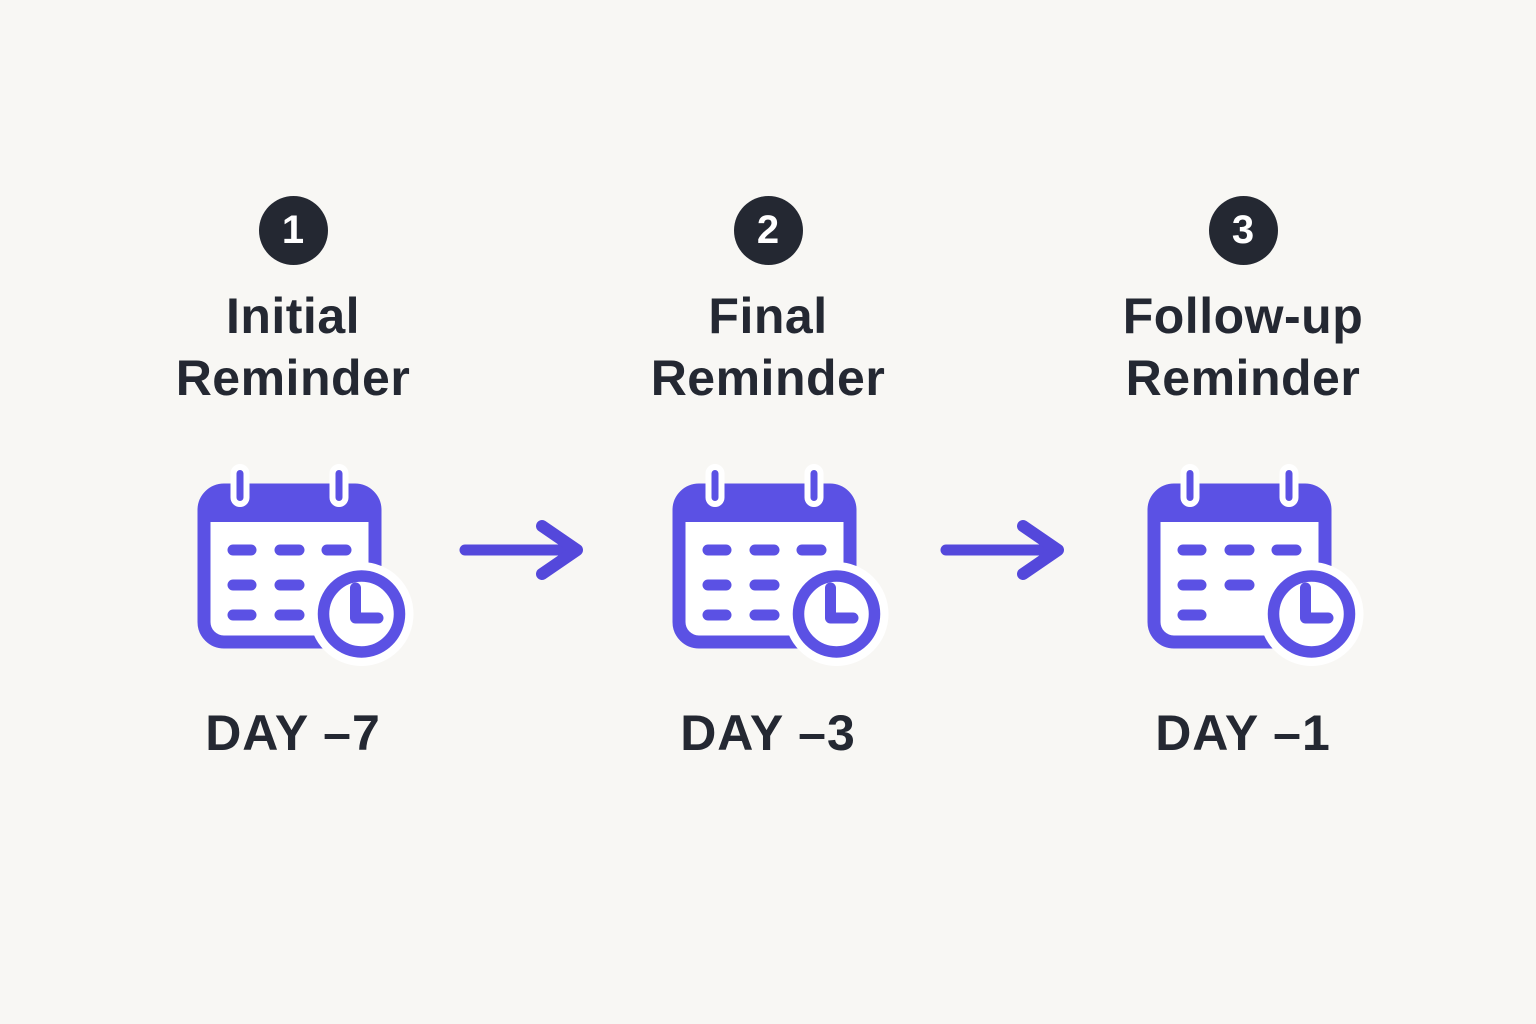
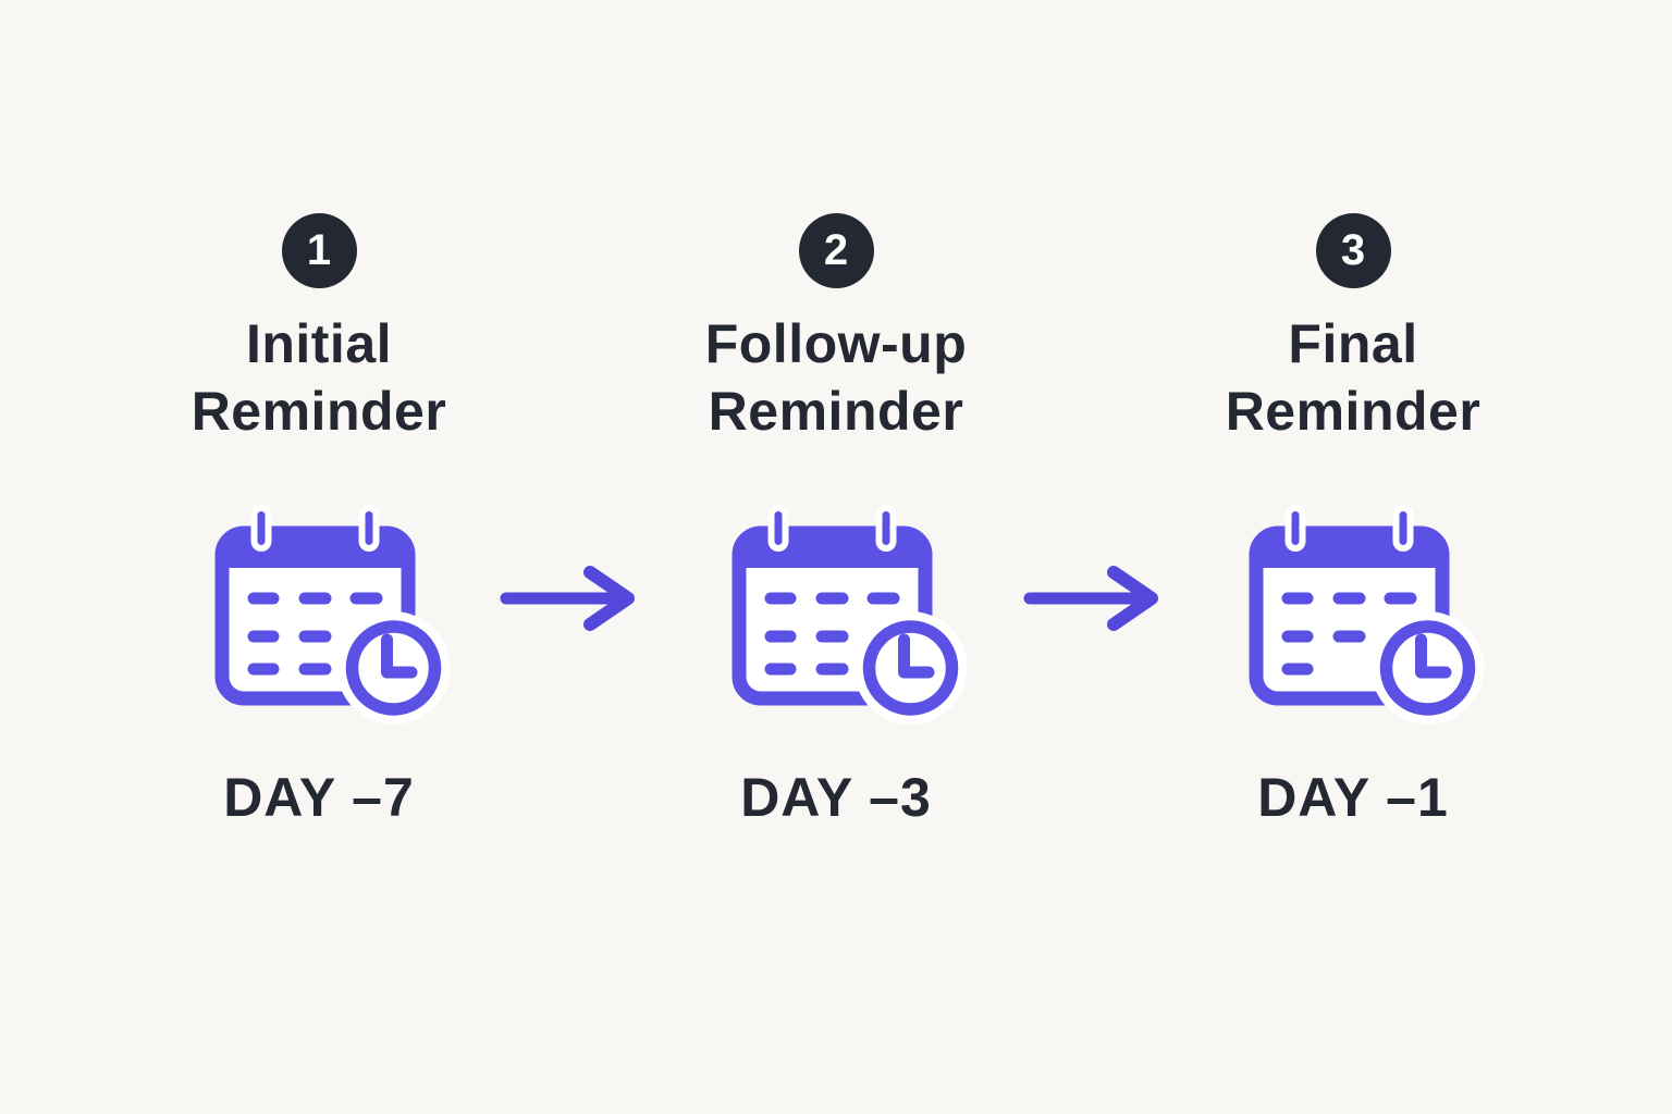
  1
  Initial
  Reminder
  DAY –7
  2
- Final
+ Follow-up
  Reminder
  DAY –3
  3
- Follow-up
+ Final
  Reminder
  DAY –1
